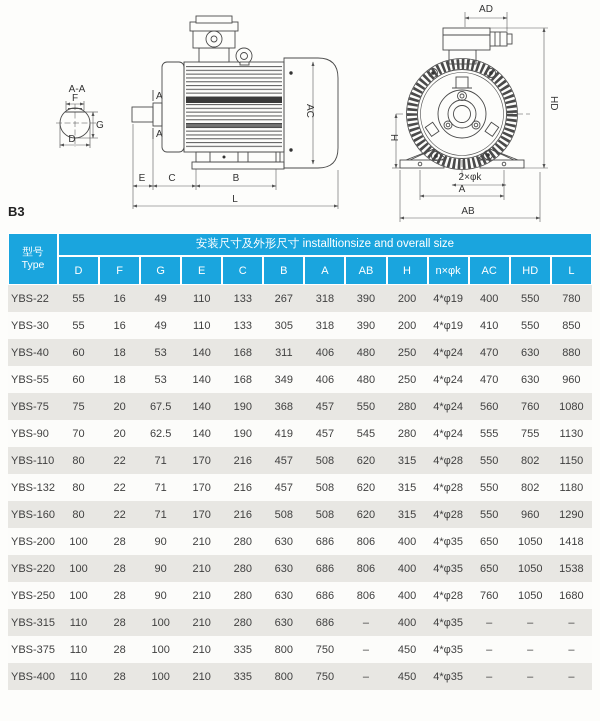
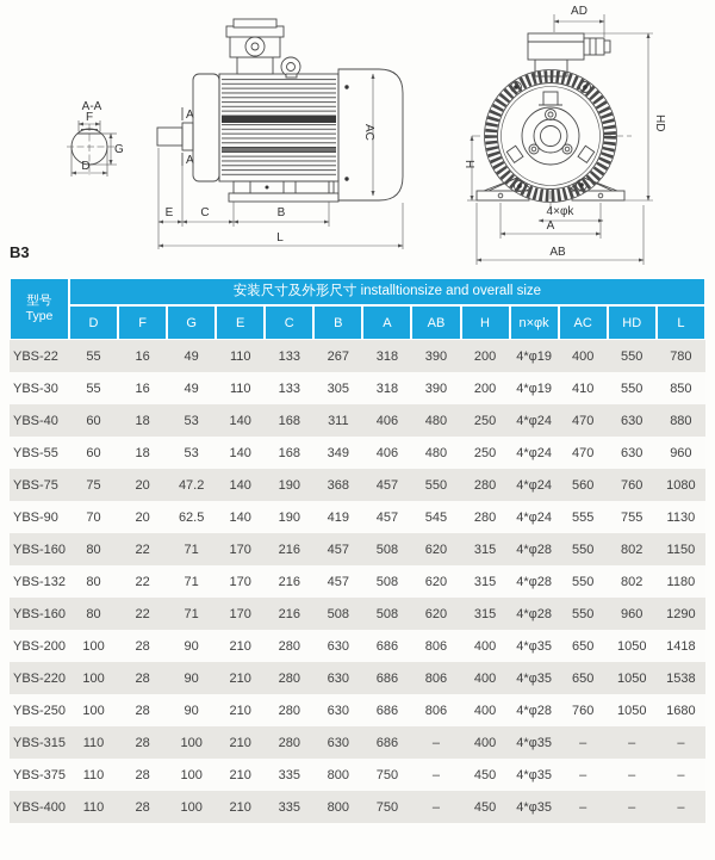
  A-A
  F
  G
  D
  A
  A
  E
  C
  B
  L
  AD
- 2×φk
+ 4×φk
  A
  AB
  B3
  型号 Type	安装尺寸及外形尺寸 installtionsize and overall size
  D	F	G	E	C	B	A	AB	H	n×φk	AC	HD	L
  YBS-22	55	16	49	110	133	267	318	390	200	4*φ19	400	550	780
  YBS-30	55	16	49	110	133	305	318	390	200	4*φ19	410	550	850
  YBS-40	60	18	53	140	168	311	406	480	250	4*φ24	470	630	880
  YBS-55	60	18	53	140	168	349	406	480	250	4*φ24	470	630	960
- YBS-75	75	20	67.5	140	190	368	457	550	280	4*φ24	560	760	1080
+ YBS-75	75	20	47.2	140	190	368	457	550	280	4*φ24	560	760	1080
  YBS-90	70	20	62.5	140	190	419	457	545	280	4*φ24	555	755	1130
- YBS-110	80	22	71	170	216	457	508	620	315	4*φ28	550	802	1150
+ YBS-160	80	22	71	170	216	457	508	620	315	4*φ28	550	802	1150
  YBS-132	80	22	71	170	216	457	508	620	315	4*φ28	550	802	1180
  YBS-160	80	22	71	170	216	508	508	620	315	4*φ28	550	960	1290
  YBS-200	100	28	90	210	280	630	686	806	400	4*φ35	650	1050	1418
  YBS-220	100	28	90	210	280	630	686	806	400	4*φ35	650	1050	1538
  YBS-250	100	28	90	210	280	630	686	806	400	4*φ28	760	1050	1680
  YBS-315	110	28	100	210	280	630	686	–	400	4*φ35	–	–	–
  YBS-375	110	28	100	210	335	800	750	–	450	4*φ35	–	–	–
  YBS-400	110	28	100	210	335	800	750	–	450	4*φ35	–	–	–
